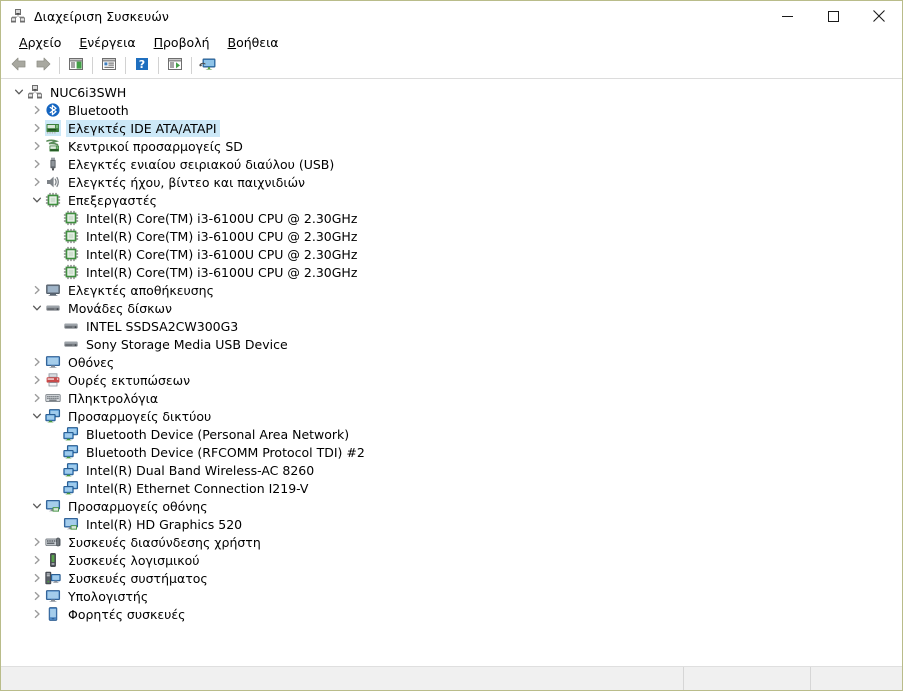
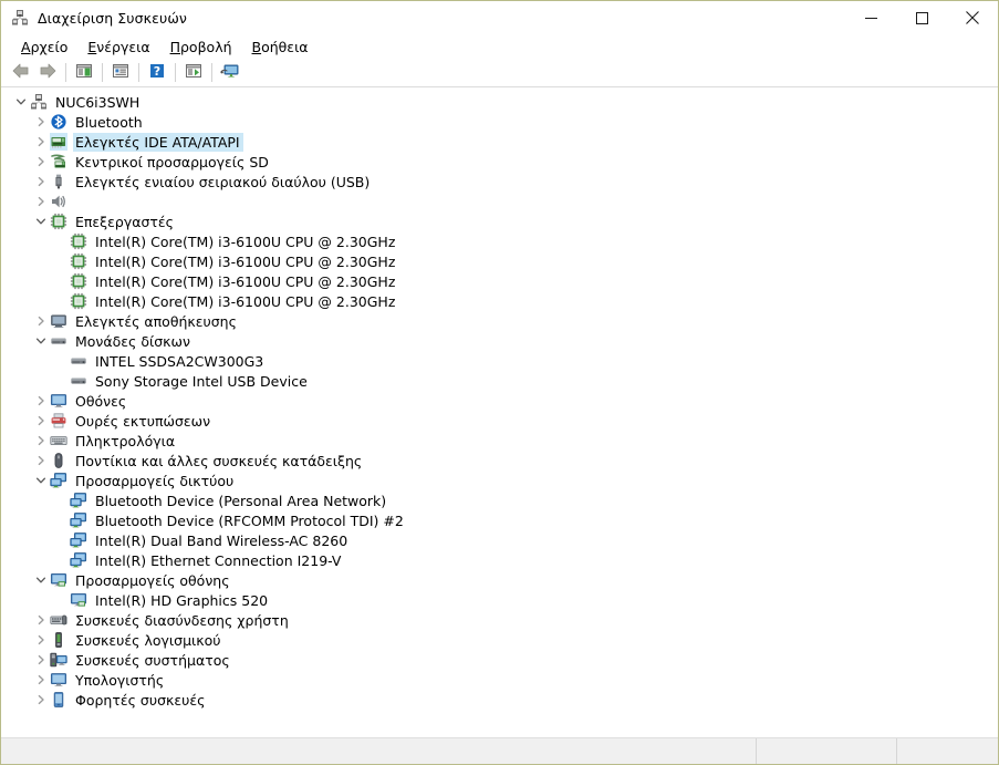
  Διαχείριση Συσκευών
  Αρχείο
  Ενέργεια
  Προβολή
  Βοήθεια
  ?
  NUC6i3SWH
  Bluetooth
  Ελεγκτές IDE ATA/ATAPI
  Κεντρικοί προσαρμογείς SD
  Ελεγκτές ενιαίου σειριακού διαύλου (USB)
- Ελεγκτές ήχου, βίντεο και παιχνιδιών
  Επεξεργαστές
  Intel(R) Core(TM) i3-6100U CPU @ 2.30GHz
  Intel(R) Core(TM) i3-6100U CPU @ 2.30GHz
  Intel(R) Core(TM) i3-6100U CPU @ 2.30GHz
  Intel(R) Core(TM) i3-6100U CPU @ 2.30GHz
  Ελεγκτές αποθήκευσης
  Μονάδες δίσκων
  INTEL SSDSA2CW300G3
- Sony Storage Media USB Device
+ Sony Storage Intel USB Device
  Οθόνες
  Ουρές εκτυπώσεων
  Πληκτρολόγια
+ Ποντίκια και άλλες συσκευές κατάδειξης
  Προσαρμογείς δικτύου
  Bluetooth Device (Personal Area Network)
  Bluetooth Device (RFCOMM Protocol TDI) #2
  Intel(R) Dual Band Wireless-AC 8260
  Intel(R) Ethernet Connection I219-V
  Προσαρμογείς οθόνης
  Intel(R) HD Graphics 520
  Συσκευές διασύνδεσης χρήστη
  Συσκευές λογισμικού
  Συσκευές συστήματος
  Υπολογιστής
  Φορητές συσκευές
